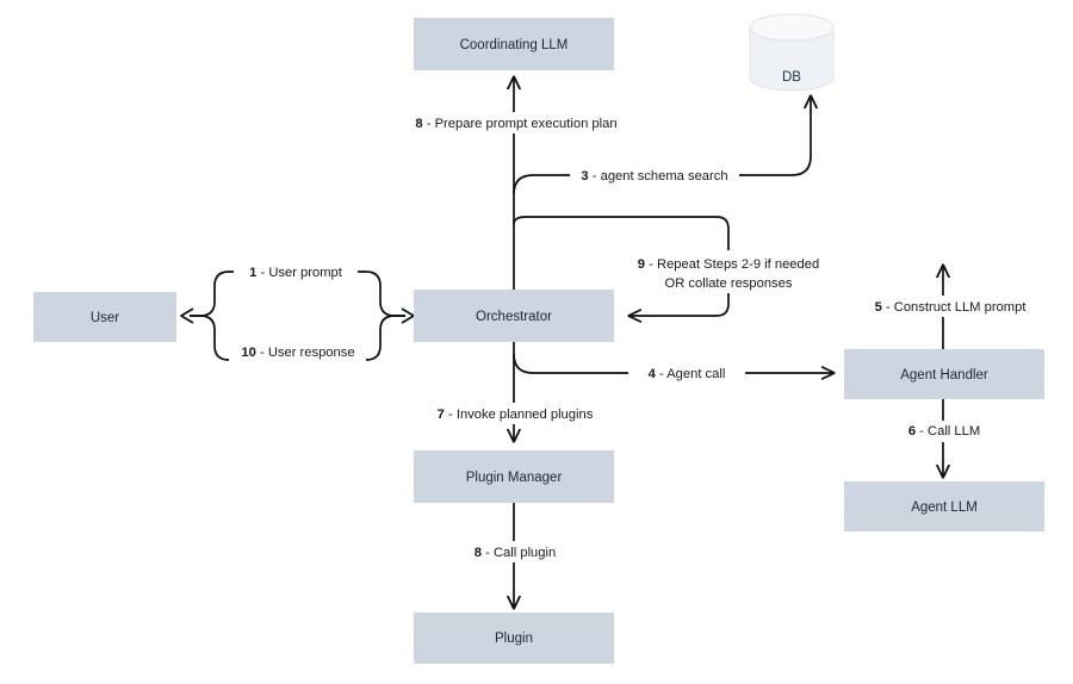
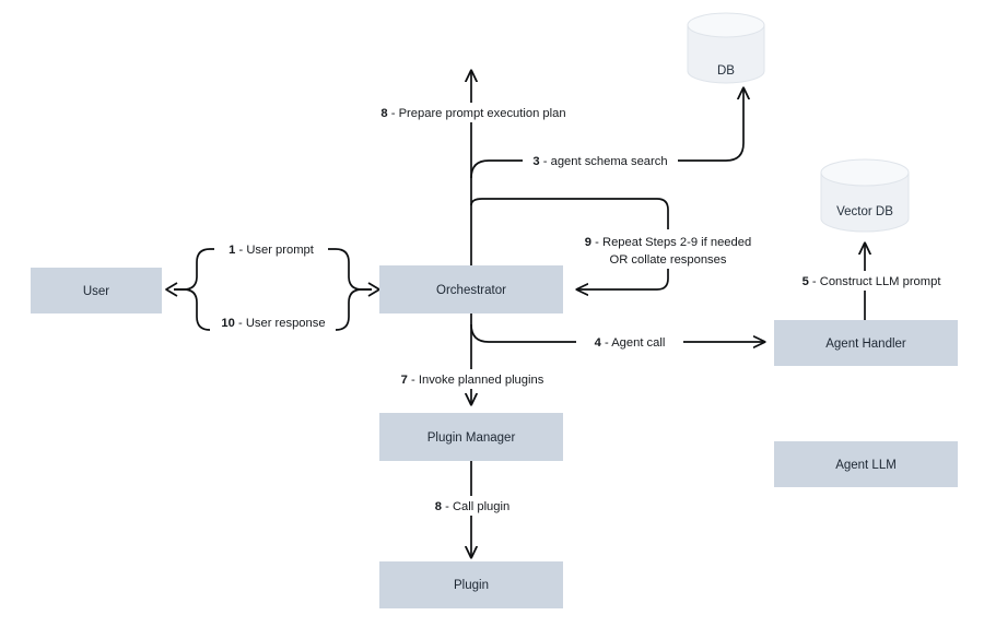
  8 - Prepare prompt execution plan
  3 - agent schema search
  9 - Repeat Steps 2-9 if needed
  OR collate responses
  1 - User prompt
  10 - User response
  4 - Agent call
  7 - Invoke planned plugins
  8 - Call plugin
  5 - Construct LLM prompt
- 6 - Call LLM
- Coordinating LLM
  DB
+ Vector DB
  User
  Orchestrator
  Agent Handler
  Agent LLM
  Plugin Manager
  Plugin
